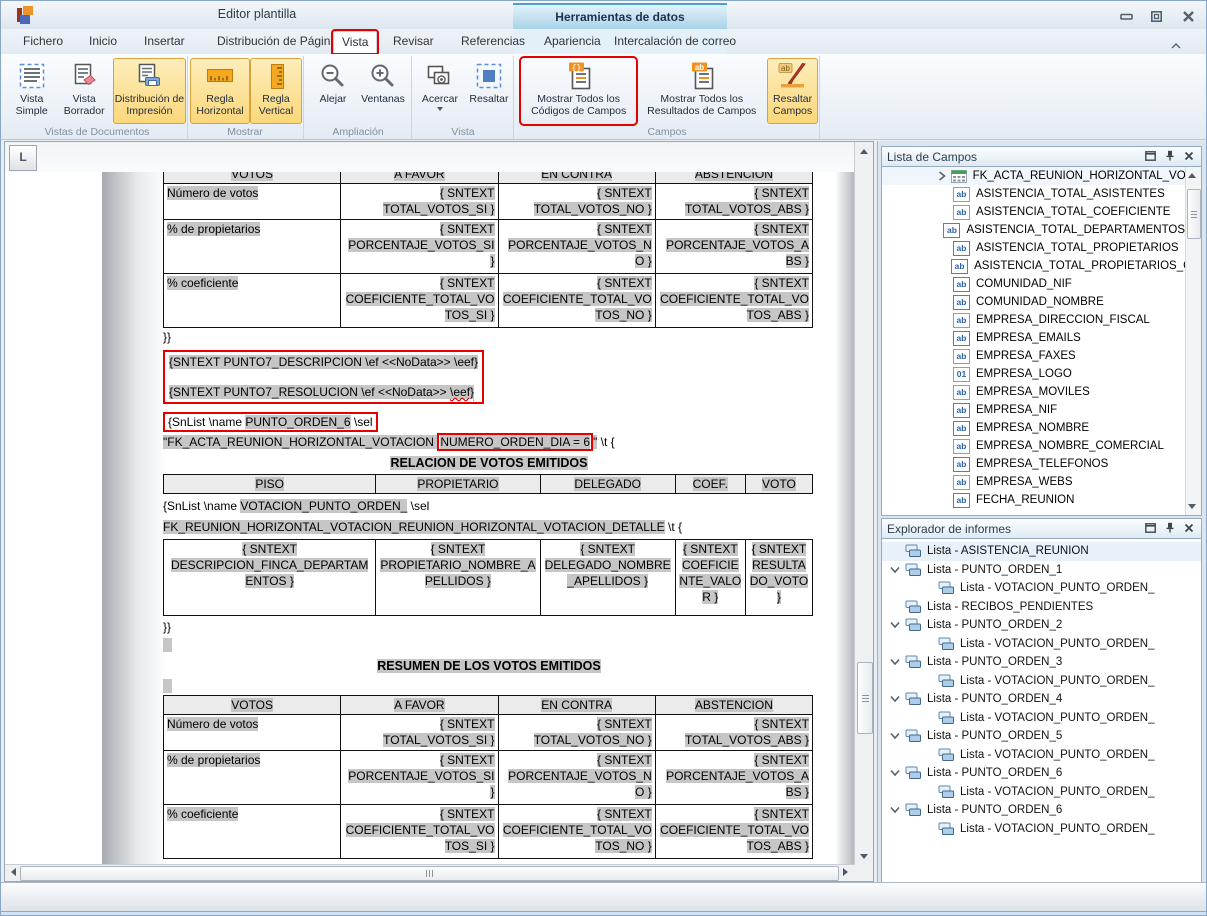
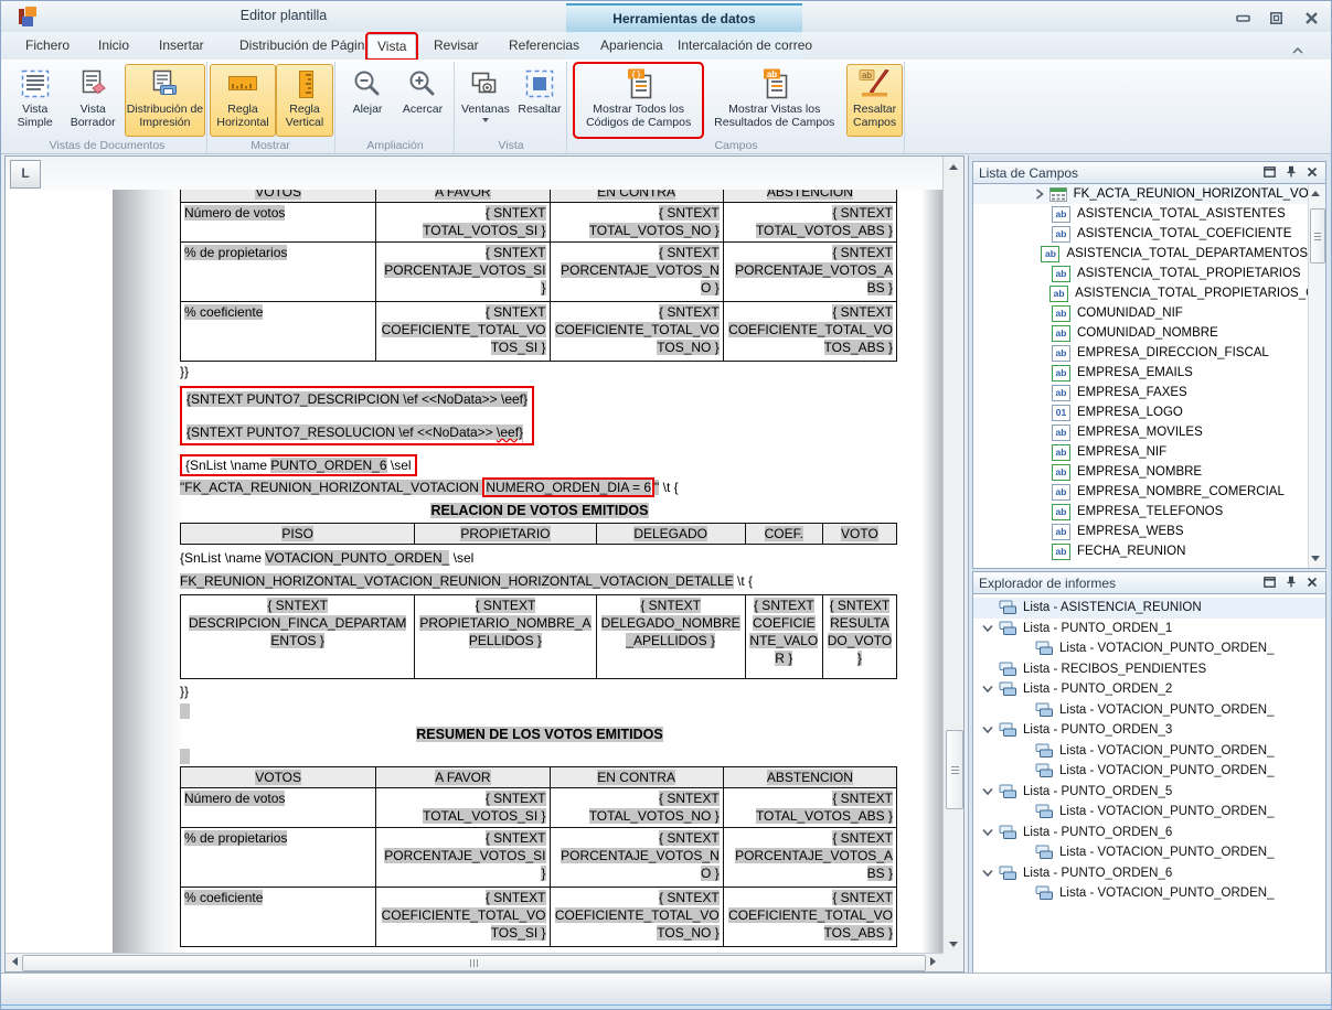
  Editor plantilla
  Herramientas de datos
  Fichero
  Inicio
  Insertar
  Distribución de Págin
  Vista
  Revisar
  Referencias
  Apariencia
  Intercalación de correo
  Vista Simple
  Vista Borrador
  Distribución de Impresión
  Vistas de Documentos
  Regla Horizontal
  Regla Vertical
  Mostrar
  Alejar
- Ventanas
+ Acercar
  Ampliación
- Acercar
+ Ventanas
  Resaltar
  Vista
  {}
  Mostrar Todos los Códigos de Campos
  ab
- Mostrar Todos los Resultados de Campos
+ Mostrar Vistas los Resultados de Campos
  ab
  Resaltar Campos
  Campos
  L
  VOTOS	A FAVOR	EN CONTRA	ABSTENCION
  Número de votos	{ SNTEXT TOTAL_VOTOS_SI }	{ SNTEXT TOTAL_VOTOS_NO }	{ SNTEXT TOTAL_VOTOS_ABS }
  % de propietarios	{ SNTEXT PORCENTAJE_VOTOS_SI }	{ SNTEXT PORCENTAJE_VOTOS_NO }	{ SNTEXT PORCENTAJE_VOTOS_ABS }
  % coeficiente	{ SNTEXT COEFICIENTE_TOTAL_VOTOS_SI }	{ SNTEXT COEFICIENTE_TOTAL_VOTOS_NO }	{ SNTEXT COEFICIENTE_TOTAL_VOTOS_ABS }
  }}
  {SNTEXT PUNTO7_DESCRIPCION \ef <<NoData>> \eef}
  {SNTEXT PUNTO7_RESOLUCION \ef <<NoData>> \eef}
  {SnList \name PUNTO_ORDEN_6 \sel
  "FK_ACTA_REUNION_HORIZONTAL_VOTACION NUMERO_ORDEN_DIA = 6 " \t {
  RELACION DE VOTOS EMITIDOS
  PISO	PROPIETARIO	DELEGADO	COEF.	VOTO
  {SnList \name VOTACION_PUNTO_ORDEN_ \sel
  FK_REUNION_HORIZONTAL_VOTACION_REUNION_HORIZONTAL_VOTACION_DETALLE \t {
  { SNTEXT DESCRIPCION_FINCA_DEPARTAMENTOS }	{ SNTEXT PROPIETARIO_NOMBRE_APELLIDOS }	{ SNTEXT DELEGADO_NOMBRE_APELLIDOS }	{ SNTEXT COEFICIENTE_VALOR }	{ SNTEXT RESULTADO_VOTO }
  }}
  RESUMEN DE LOS VOTOS EMITIDOS
  VOTOS	A FAVOR	EN CONTRA	ABSTENCION
  Número de votos	{ SNTEXT TOTAL_VOTOS_SI }	{ SNTEXT TOTAL_VOTOS_NO }	{ SNTEXT TOTAL_VOTOS_ABS }
  % de propietarios	{ SNTEXT PORCENTAJE_VOTOS_SI }	{ SNTEXT PORCENTAJE_VOTOS_NO }	{ SNTEXT PORCENTAJE_VOTOS_ABS }
  % coeficiente	{ SNTEXT COEFICIENTE_TOTAL_VOTOS_SI }	{ SNTEXT COEFICIENTE_TOTAL_VOTOS_NO }	{ SNTEXT COEFICIENTE_TOTAL_VOTOS_ABS }
  Lista de Campos
  FK_ACTA_REUNION_HORIZONTAL_VO
  ab
  ASISTENCIA_TOTAL_ASISTENTES
  ab
  ASISTENCIA_TOTAL_COEFICIENTE
  ab
  ASISTENCIA_TOTAL_DEPARTAMENTOS
  ab
  ASISTENCIA_TOTAL_PROPIETARIOS
  ab
  ASISTENCIA_TOTAL_PROPIETARIOS_
  ab
  COMUNIDAD_NIF
  ab
  COMUNIDAD_NOMBRE
  ab
  EMPRESA_DIRECCION_FISCAL
  ab
  EMPRESA_EMAILS
  ab
  EMPRESA_FAXES
  01
  EMPRESA_LOGO
  ab
  EMPRESA_MOVILES
  ab
  EMPRESA_NIF
  ab
  EMPRESA_NOMBRE
  ab
  EMPRESA_NOMBRE_COMERCIAL
  ab
  EMPRESA_TELEFONOS
  ab
  EMPRESA_WEBS
  ab
  FECHA_REUNION
  Explorador de informes
  Lista - ASISTENCIA_REUNION
  Lista - PUNTO_ORDEN_1
  Lista - VOTACION_PUNTO_ORDEN_
  Lista - RECIBOS_PENDIENTES
  Lista - PUNTO_ORDEN_2
  Lista - VOTACION_PUNTO_ORDEN_
  Lista - PUNTO_ORDEN_3
  Lista - VOTACION_PUNTO_ORDEN_
- Lista - PUNTO_ORDEN_4
  Lista - VOTACION_PUNTO_ORDEN_
  Lista - PUNTO_ORDEN_5
  Lista - VOTACION_PUNTO_ORDEN_
  Lista - PUNTO_ORDEN_6
  Lista - VOTACION_PUNTO_ORDEN_
  Lista - PUNTO_ORDEN_6
  Lista - VOTACION_PUNTO_ORDEN_
